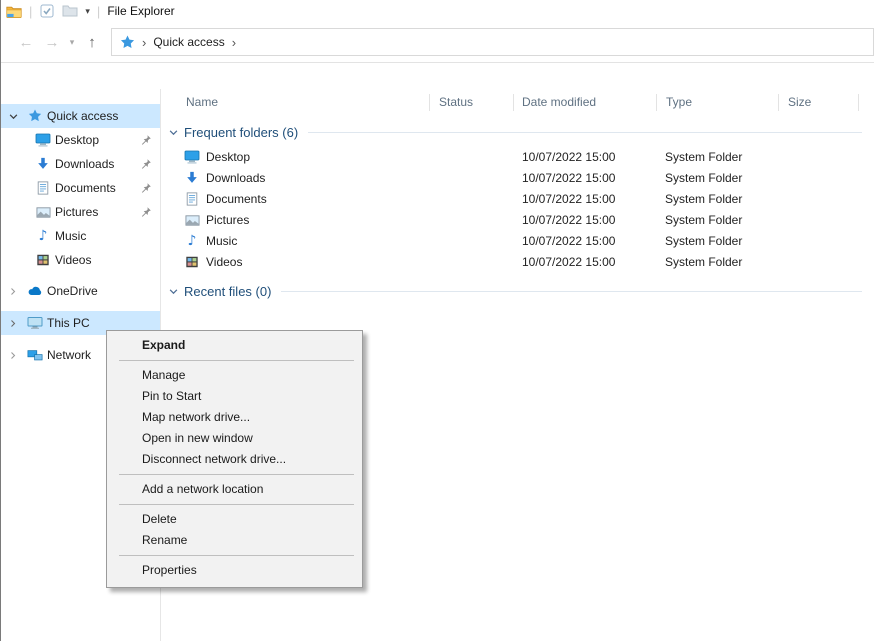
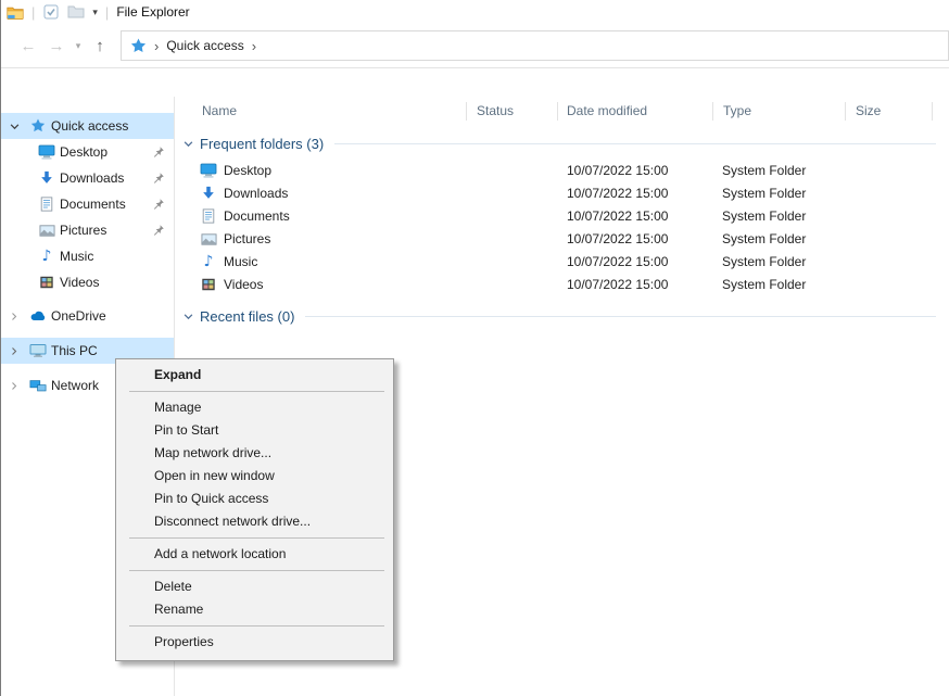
  |
  ▾
  |
  File Explorer
  ←
  →
  ▾
  ↑
  ›
  Quick access
  ›
  Quick access
  Desktop
  Downloads
  Documents
  Pictures
  ♪
  Music
  Videos
  OneDrive
  This PC
  Network
  Name
  Status
  Date modified
  Type
  Size
- Frequent folders (6)
+ Frequent folders (3)
  Desktop
  10/07/2022 15:00
  System Folder
  Downloads
  10/07/2022 15:00
  System Folder
  Documents
  10/07/2022 15:00
  System Folder
  Pictures
  10/07/2022 15:00
  System Folder
  ♪
  Music
  10/07/2022 15:00
  System Folder
  Videos
  10/07/2022 15:00
  System Folder
  Recent files (0)
  Expand
  Manage
  Pin to Start
  Map network drive...
  Open in new window
+ Pin to Quick access
  Disconnect network drive...
  Add a network location
  Delete
  Rename
  Properties
